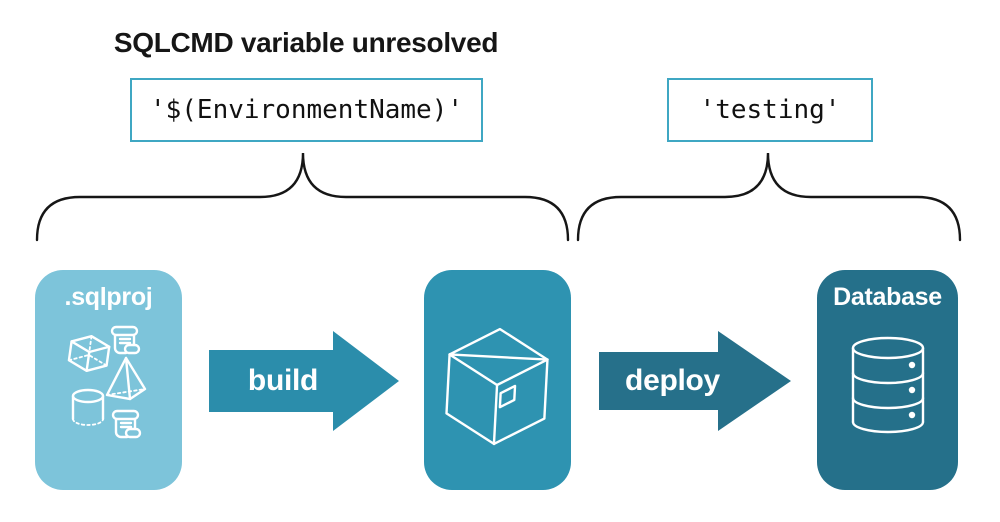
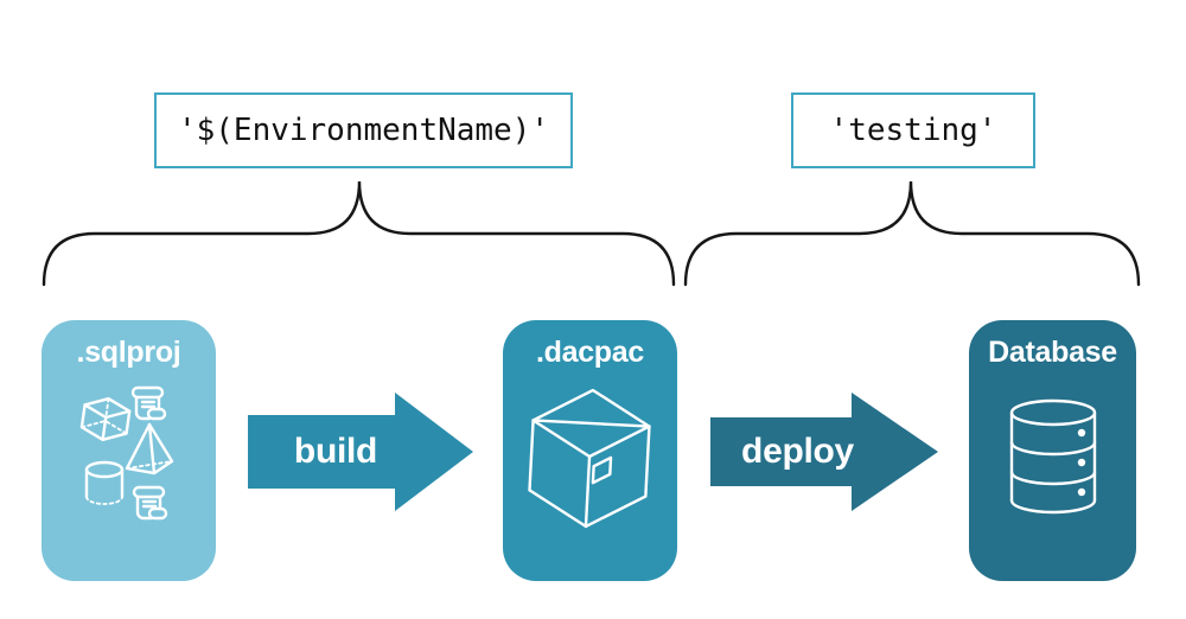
- SQLCMD variable unresolved
  '$(EnvironmentName)'
  'testing'
  .sqlproj
  build
+ .dacpac
  deploy
  Database
